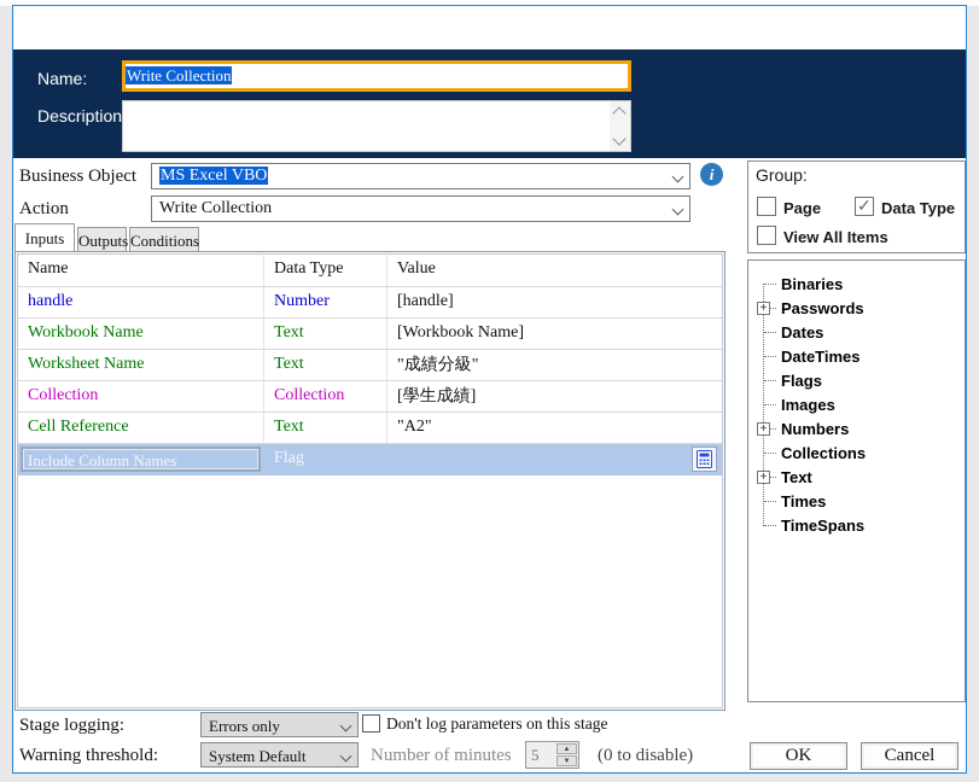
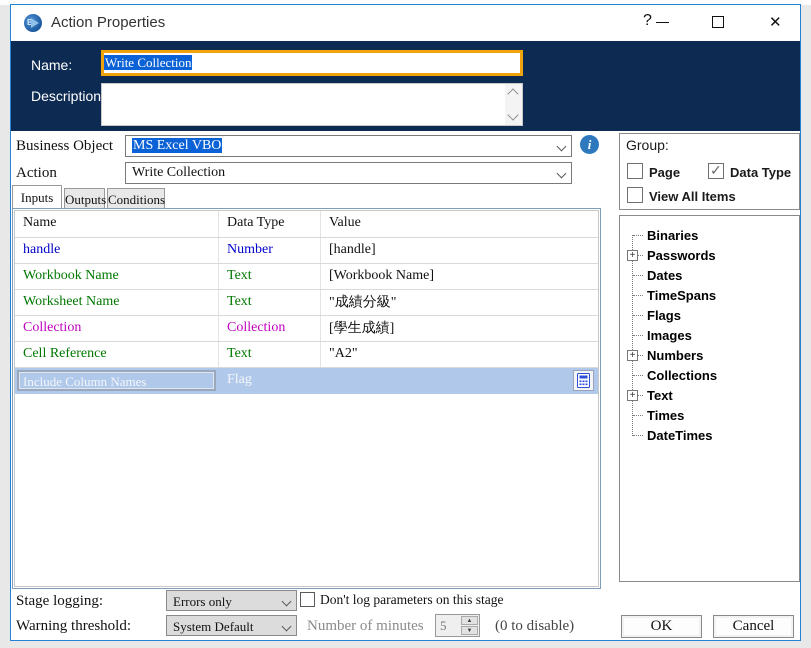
+ Action Properties
+ ?
+ ✕
  Name:
  Write Collection
  Description
  Business Object
  MS Excel VBO
  i
  Action
  Write Collection
  Group:
  Page
  ✓
  Data Type
  View All Items
  Inputs
  Outputs
  Conditions
  Name
  Data Type
  Value
  handle
  Number
  [handle]
  Workbook Name
  Text
  [Workbook Name]
  Worksheet Name
  Text
  "成績分級"
  Collection
  Collection
  [學生成績]
  Cell Reference
  Text
  "A2"
  Flag
  Include Column Names
  Binaries
  +
  Passwords
  Dates
- DateTimes
+ TimeSpans
  Flags
  Images
  +
  Numbers
  Collections
  +
  Text
  Times
- TimeSpans
+ DateTimes
  Stage logging:
  Errors only
  Don't log parameters on this stage
  Warning threshold:
  System Default
  Number of minutes
  5
  (0 to disable)
  OK
  Cancel
